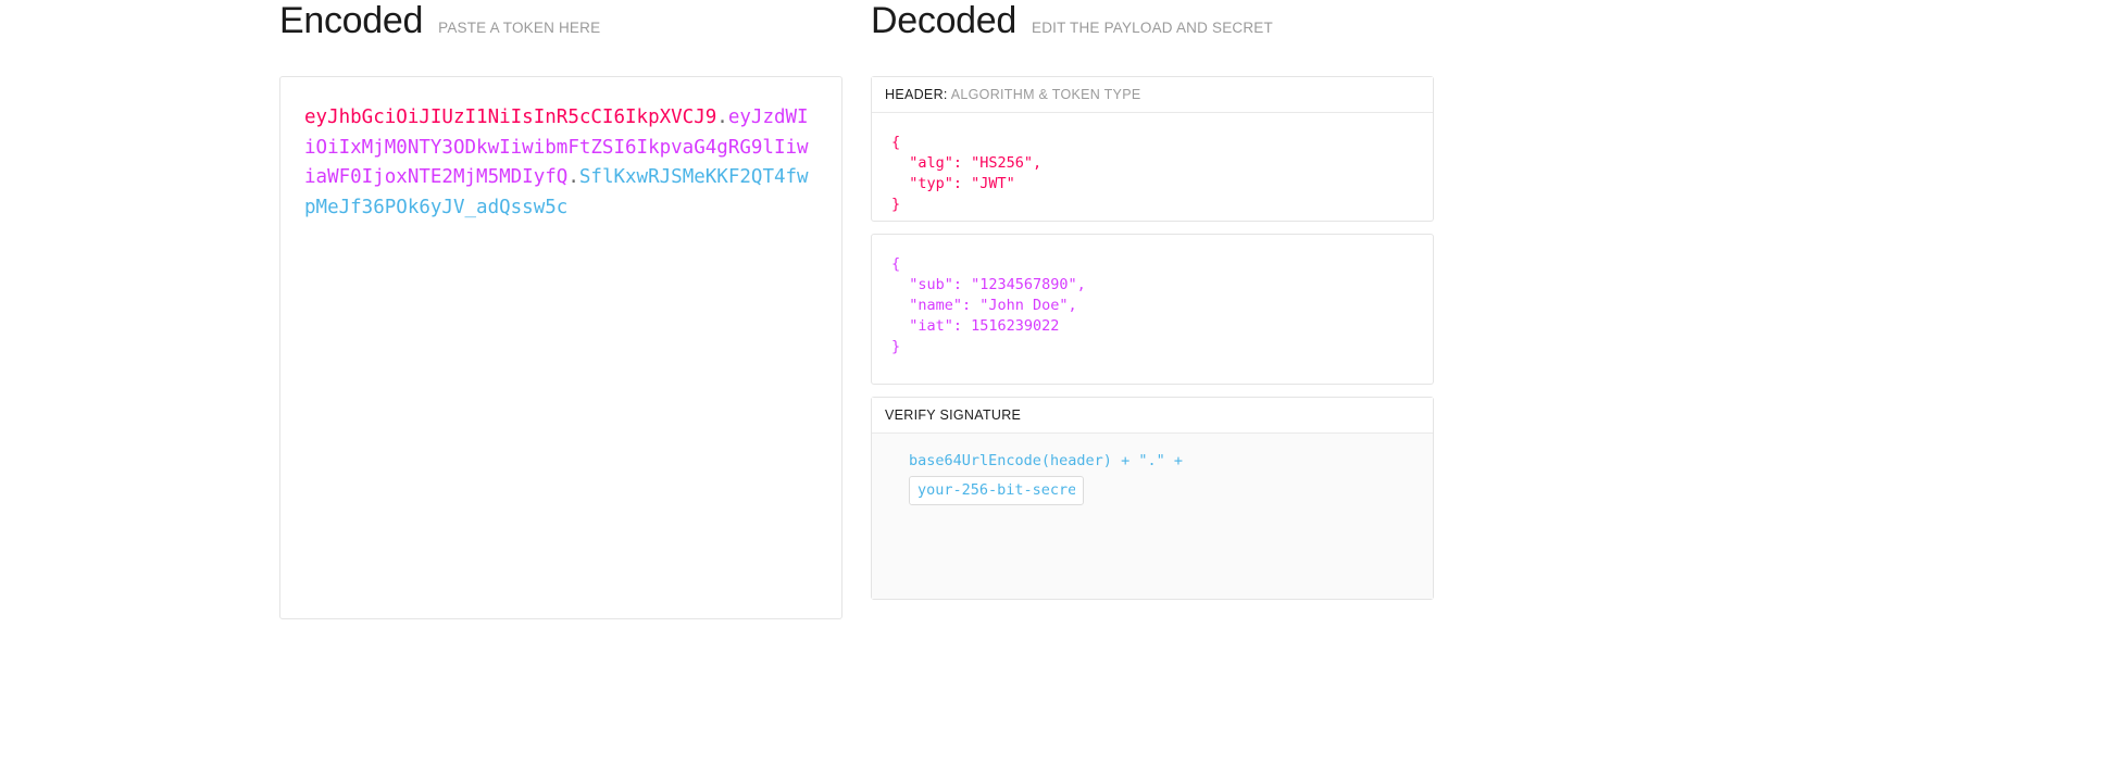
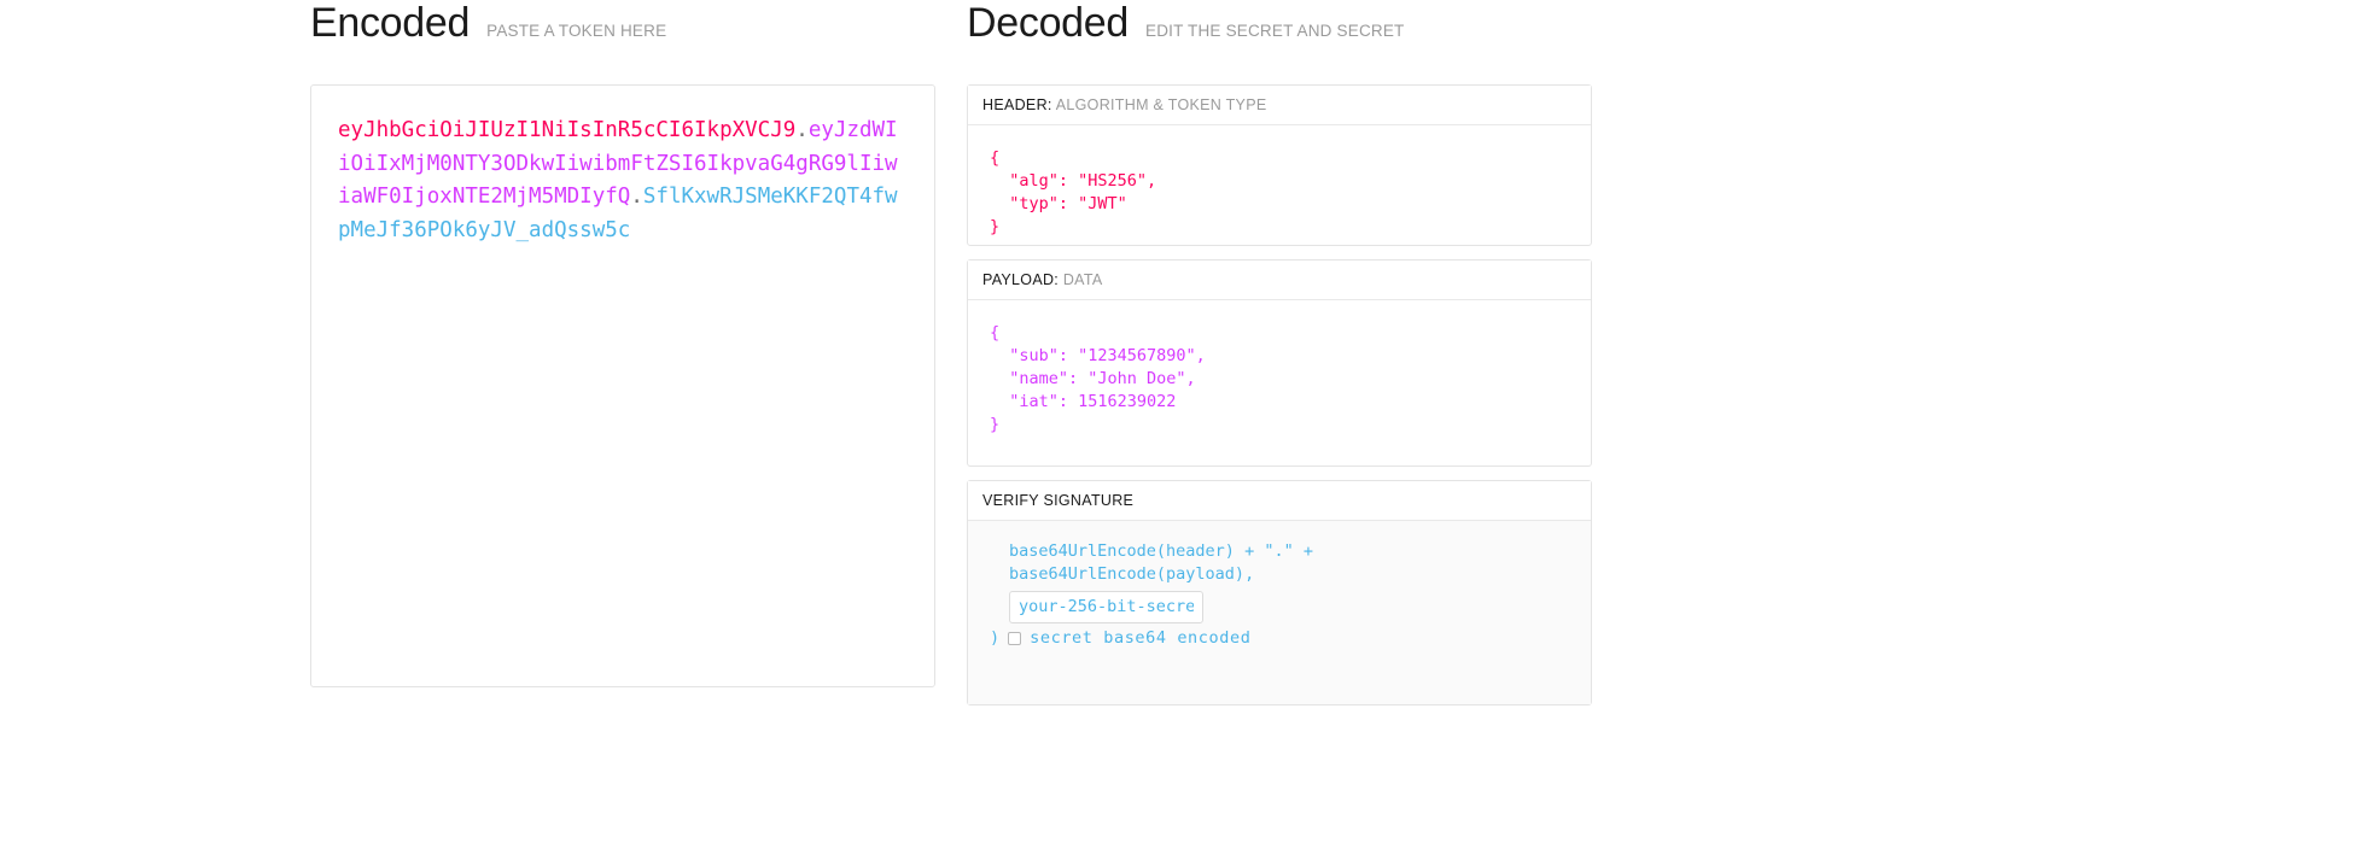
  Encoded
  PASTE A TOKEN HERE
  eyJhbGciOiJIUzI1NiIsInR5cCI6IkpXVCJ9.eyJzdWIiOiIxMjM0NTY3ODkwIiwibmFtZSI6IkpvaG4gRG9lIiwiaWF0IjoxNTE2MjM5MDIyfQ.SflKxwRJSMeKKF2QT4fwpMeJf36POk6yJV_adQssw5c
  Decoded
- EDIT THE PAYLOAD AND SECRET
+ EDIT THE SECRET AND SECRET
  HEADER: ALGORITHM & TOKEN TYPE
  {
  "alg": "HS256",
  "typ": "JWT"
  }
+ PAYLOAD: DATA
  {
  "sub": "1234567890",
  "name": "John Doe",
  "iat": 1516239022
  }
  VERIFY SIGNATURE
  base64UrlEncode(header) + "." +
+ base64UrlEncode(payload),
  your-256-bit-secre
+ )
+ secret base64 encoded
